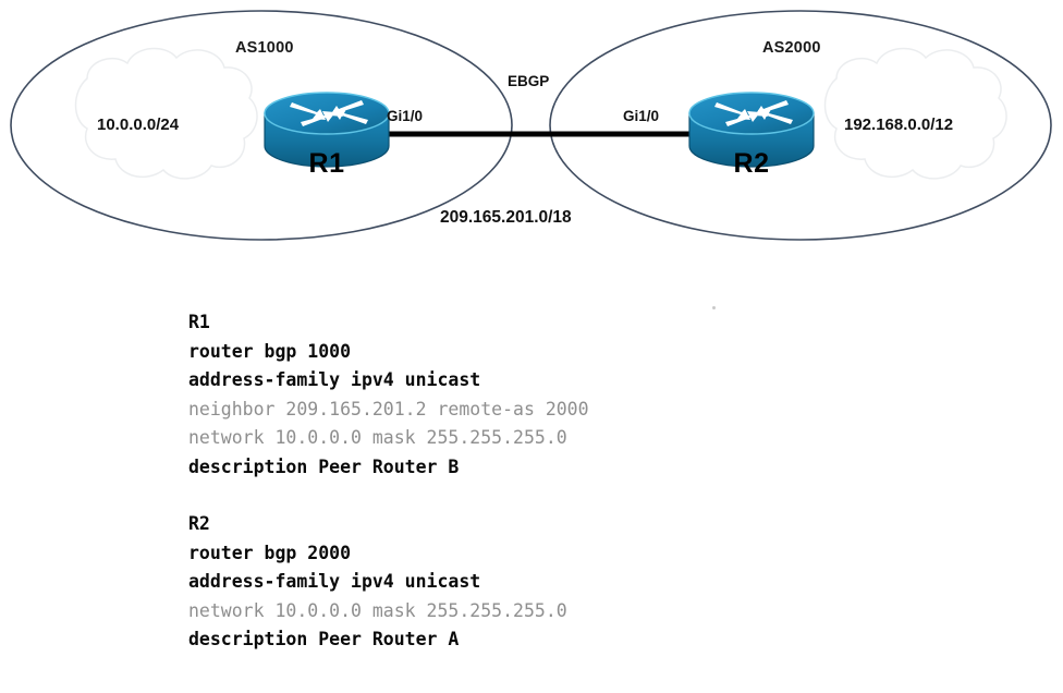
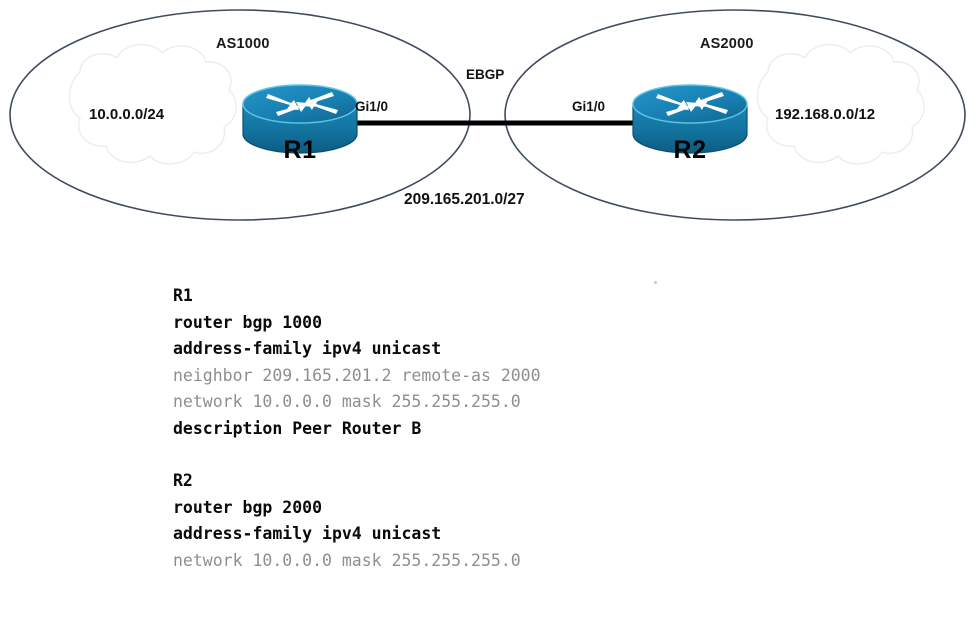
  R1
  R2
  AS1000
  AS2000
  10.0.0.0/24
  192.168.0.0/12
  Gi1/0
  Gi1/0
  EBGP
- 209.165.201.0/18
+ 209.165.201.0/27
  R1
  router bgp 1000
  address-family ipv4 unicast
  neighbor 209.165.201.2 remote-as 2000
  network 10.0.0.0 mask 255.255.255.0
  description Peer Router B
  R2
  router bgp 2000
  address-family ipv4 unicast
  network 10.0.0.0 mask 255.255.255.0
- description Peer Router A
